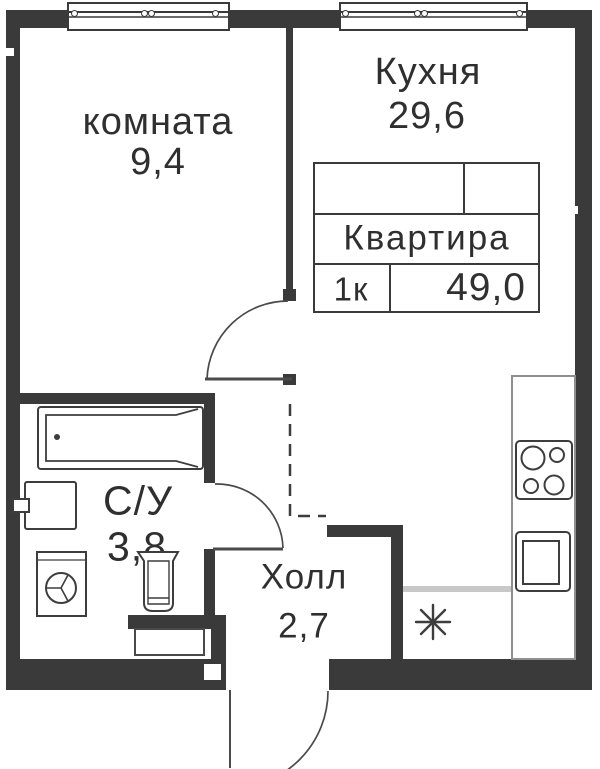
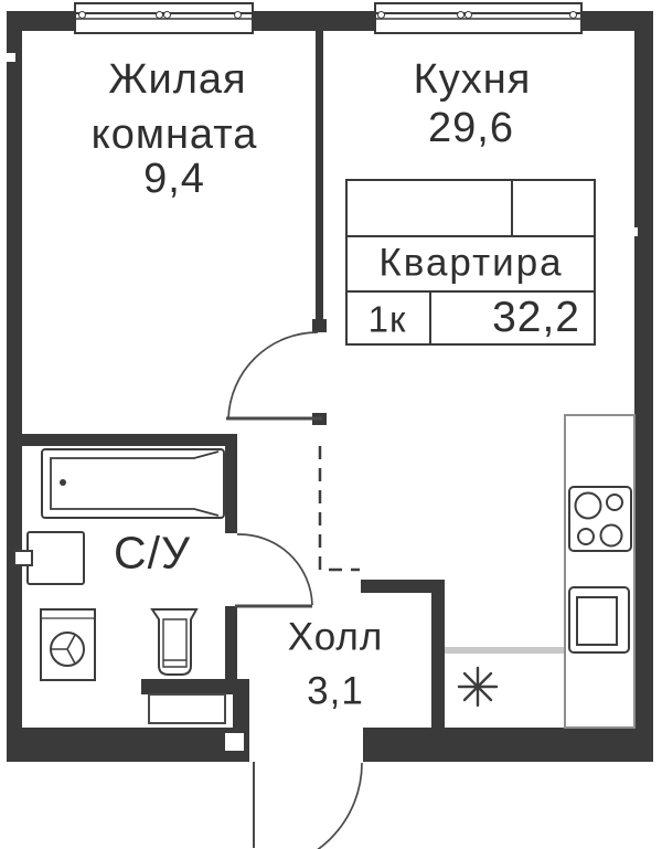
  Квартира
  1к
- 49,0
+ 32,2
+ Жилая
  комната
  9,4
  Кухня
  29,6
  С/У
- 3,8
  Холл
- 2,7
+ 3,1
